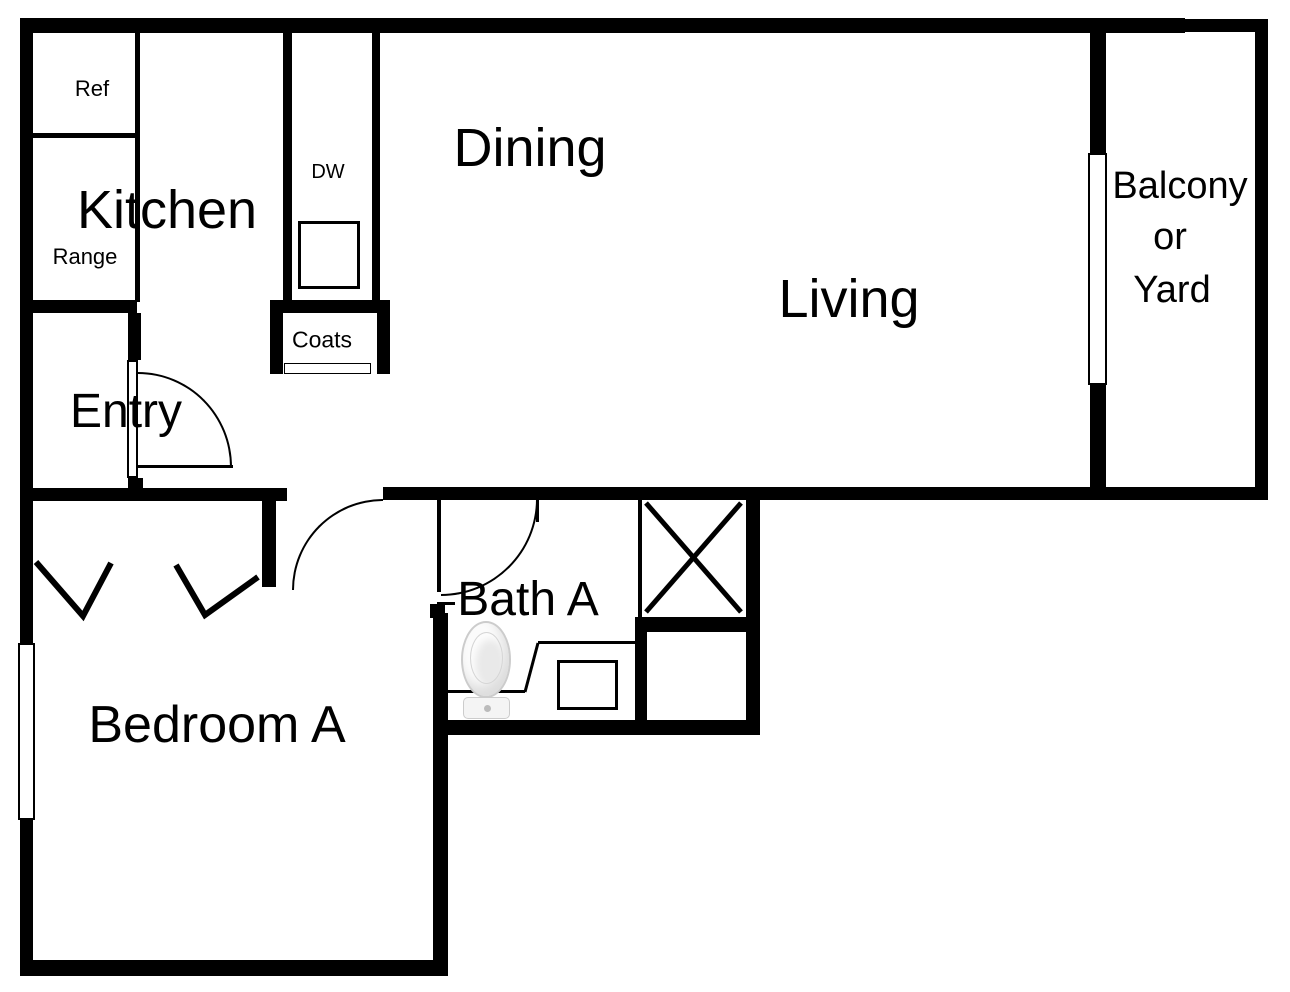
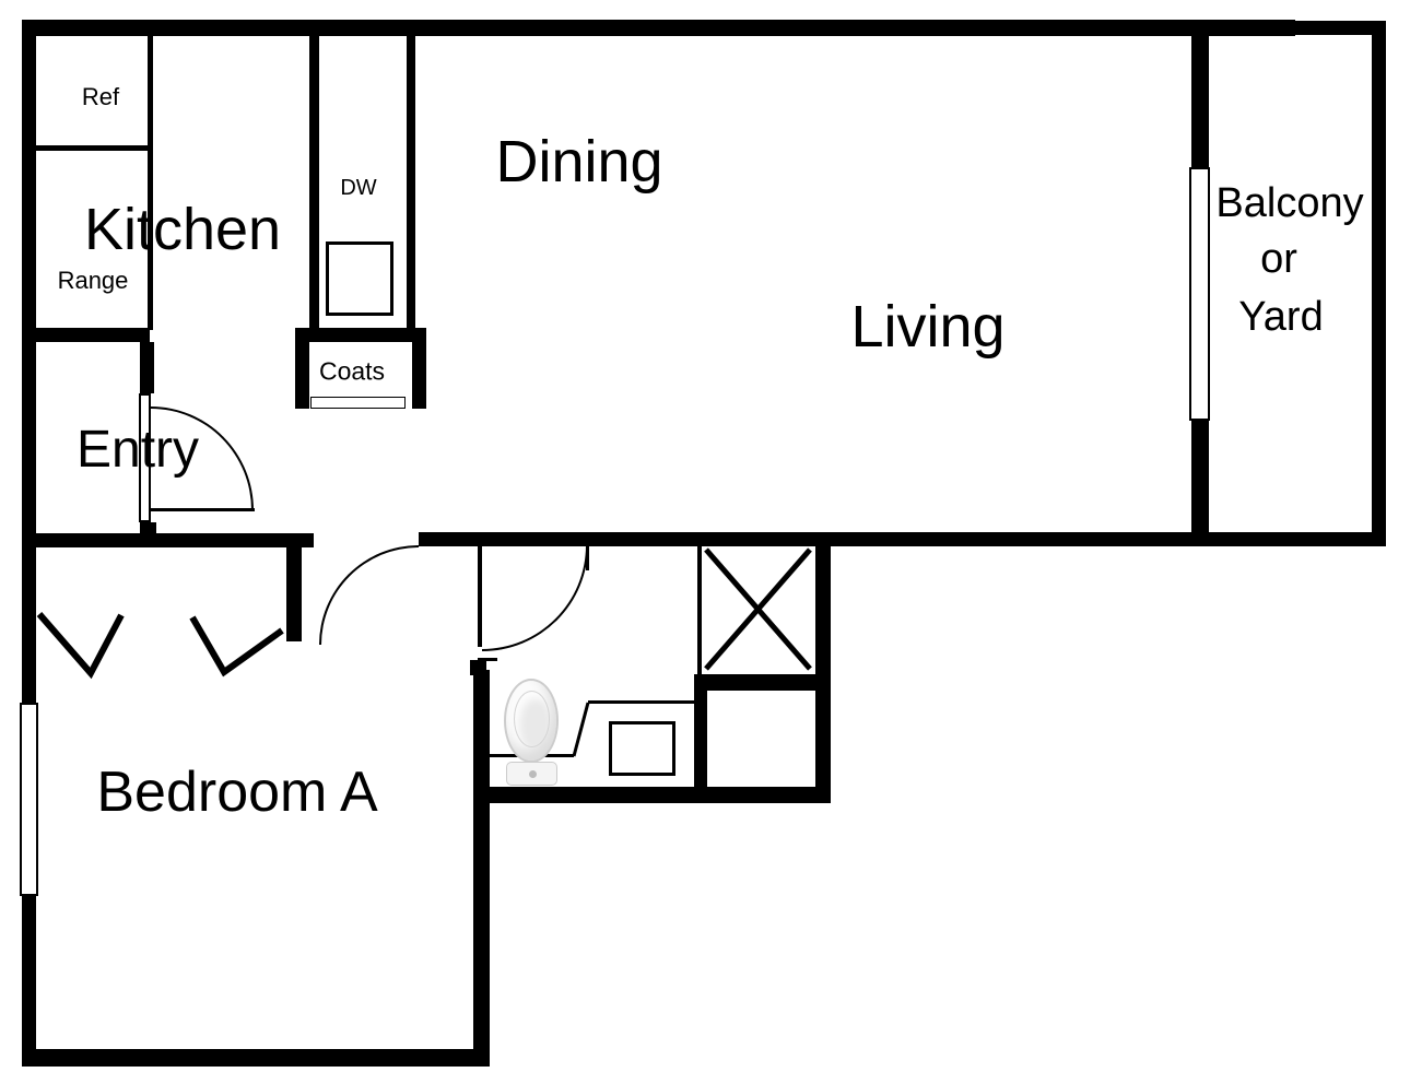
  Kitchen
  Dining
  Living
  Entry
  Coats
- Bath A
  Bedroom A
  Balcony
  or
  Yard
  Ref
  Range
  DW
